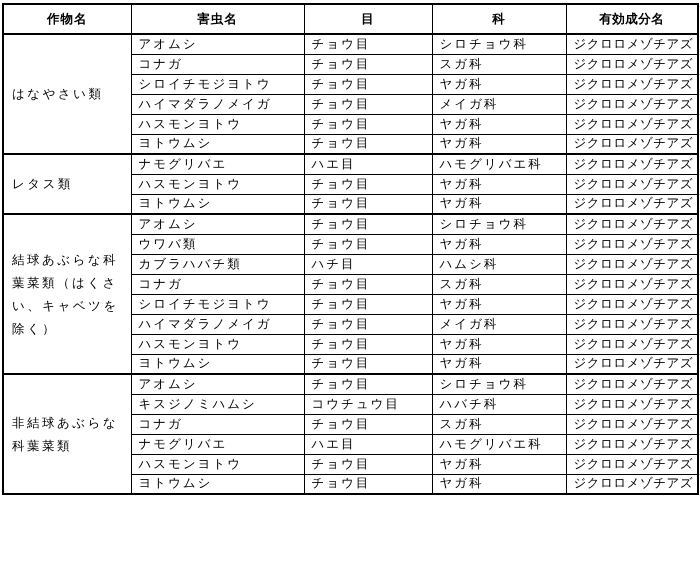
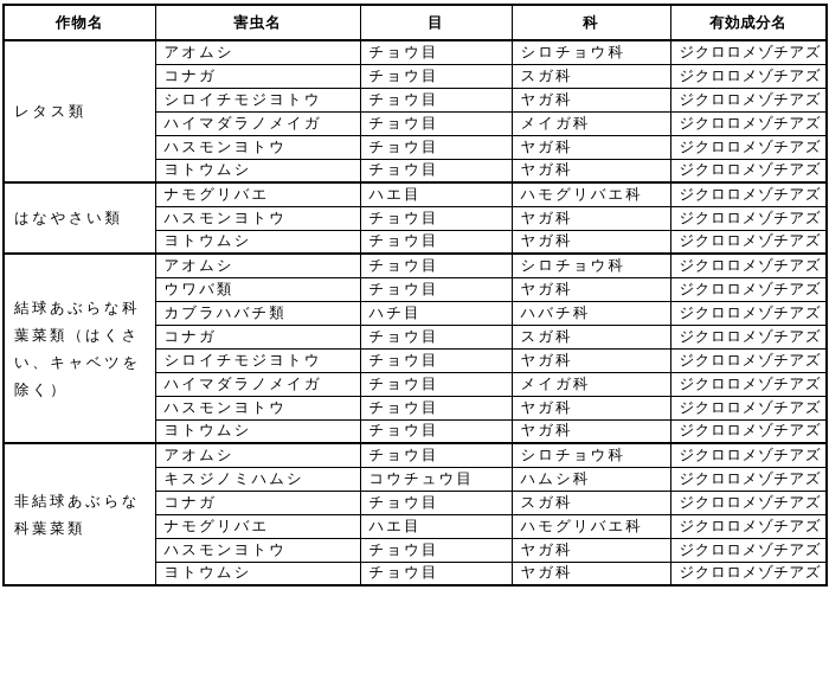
  作物名	害虫名	目	科	有効成分名
- はなやさい類	アオムシ	チョウ目	シロチョウ科	ジクロロメゾチアズ
+ レタス類	アオムシ	チョウ目	シロチョウ科	ジクロロメゾチアズ
  コナガ	チョウ目	スガ科	ジクロロメゾチアズ
  シロイチモジヨトウ	チョウ目	ヤガ科	ジクロロメゾチアズ
  ハイマダラノメイガ	チョウ目	メイガ科	ジクロロメゾチアズ
  ハスモンヨトウ	チョウ目	ヤガ科	ジクロロメゾチアズ
  ヨトウムシ	チョウ目	ヤガ科	ジクロロメゾチアズ
- レタス類	ナモグリバエ	ハエ目	ハモグリバエ科	ジクロロメゾチアズ
+ はなやさい類	ナモグリバエ	ハエ目	ハモグリバエ科	ジクロロメゾチアズ
  ハスモンヨトウ	チョウ目	ヤガ科	ジクロロメゾチアズ
  ヨトウムシ	チョウ目	ヤガ科	ジクロロメゾチアズ
  結球あぶらな科葉菜類（はくさい、キャベツを除く）	アオムシ	チョウ目	シロチョウ科	ジクロロメゾチアズ
  ウワバ類	チョウ目	ヤガ科	ジクロロメゾチアズ
- カブラハバチ類	ハチ目	ハムシ科	ジクロロメゾチアズ
+ カブラハバチ類	ハチ目	ハバチ科	ジクロロメゾチアズ
  コナガ	チョウ目	スガ科	ジクロロメゾチアズ
  シロイチモジヨトウ	チョウ目	ヤガ科	ジクロロメゾチアズ
  ハイマダラノメイガ	チョウ目	メイガ科	ジクロロメゾチアズ
  ハスモンヨトウ	チョウ目	ヤガ科	ジクロロメゾチアズ
  ヨトウムシ	チョウ目	ヤガ科	ジクロロメゾチアズ
  非結球あぶらな科葉菜類	アオムシ	チョウ目	シロチョウ科	ジクロロメゾチアズ
- キスジノミハムシ	コウチュウ目	ハバチ科	ジクロロメゾチアズ
+ キスジノミハムシ	コウチュウ目	ハムシ科	ジクロロメゾチアズ
  コナガ	チョウ目	スガ科	ジクロロメゾチアズ
  ナモグリバエ	ハエ目	ハモグリバエ科	ジクロロメゾチアズ
  ハスモンヨトウ	チョウ目	ヤガ科	ジクロロメゾチアズ
  ヨトウムシ	チョウ目	ヤガ科	ジクロロメゾチアズ
